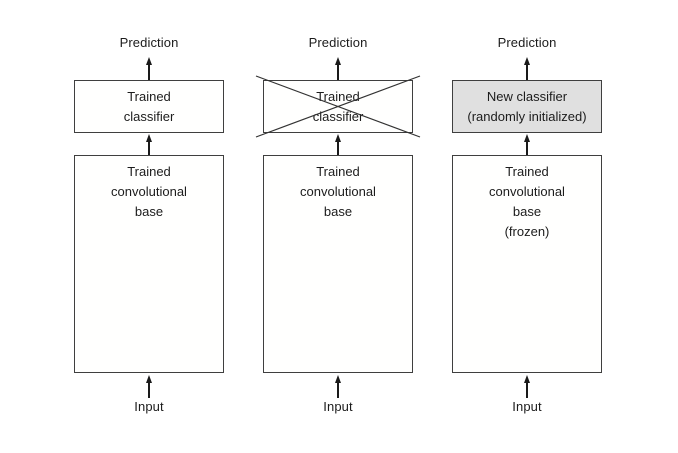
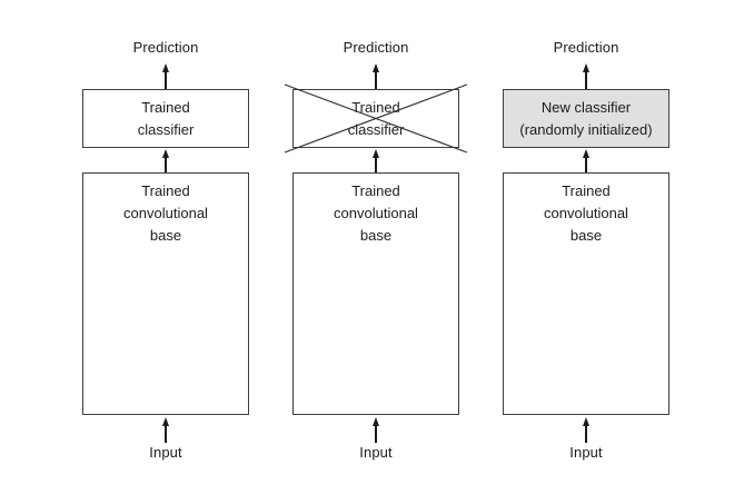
  Prediction
  Trained
  classifier
  Trained
  convolutional
  base
  Input
  Prediction
  Trained
  classifier
  Trained
  convolutional
  base
  Input
  Prediction
  New classifier
  (randomly initialized)
  Trained
  convolutional
  base
- (frozen)
  Input
